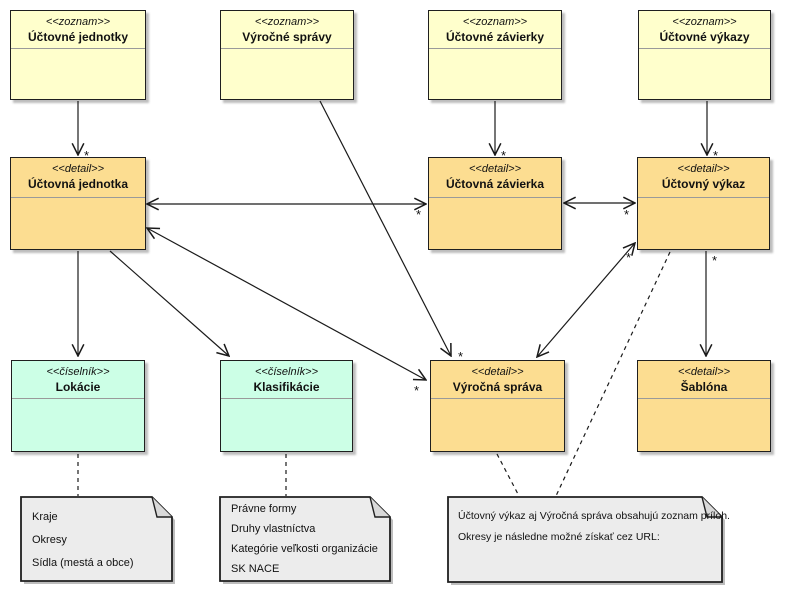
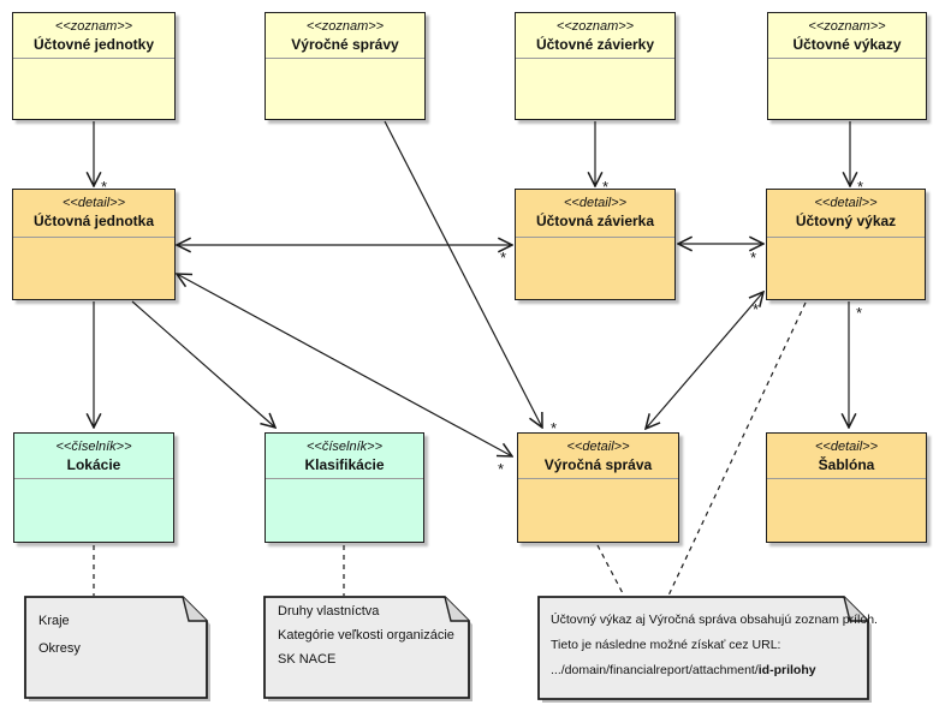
  <<zoznam>>
  Účtovné jednotky
  <<zoznam>>
  Výročné správy
  <<zoznam>>
  Účtovné závierky
  <<zoznam>>
  Účtovné výkazy
  <<detail>>
  Účtovná jednotka
  <<detail>>
  Účtovná závierka
  <<detail>>
  Účtovný výkaz
  <<číselník>>
  Lokácie
  <<číselník>>
  Klasifikácie
  <<detail>>
  Výročná správa
  <<detail>>
  Šablóna
  *
  *
  *
  *
  *
  *
  *
  *
  *
  Kraje
  Okresy
- Sídla (mestá a obce)
- Právne formy
  Druhy vlastníctva
  Kategórie veľkosti organizácie
  SK NACE
  Účtovný výkaz aj Výročná správa obsahujú zoznam príloh.
- Okresy je následne možné získať cez URL:
+ Tieto je následne možné získať cez URL:
+ .../domain/financialreport/attachment/id-prilohy
